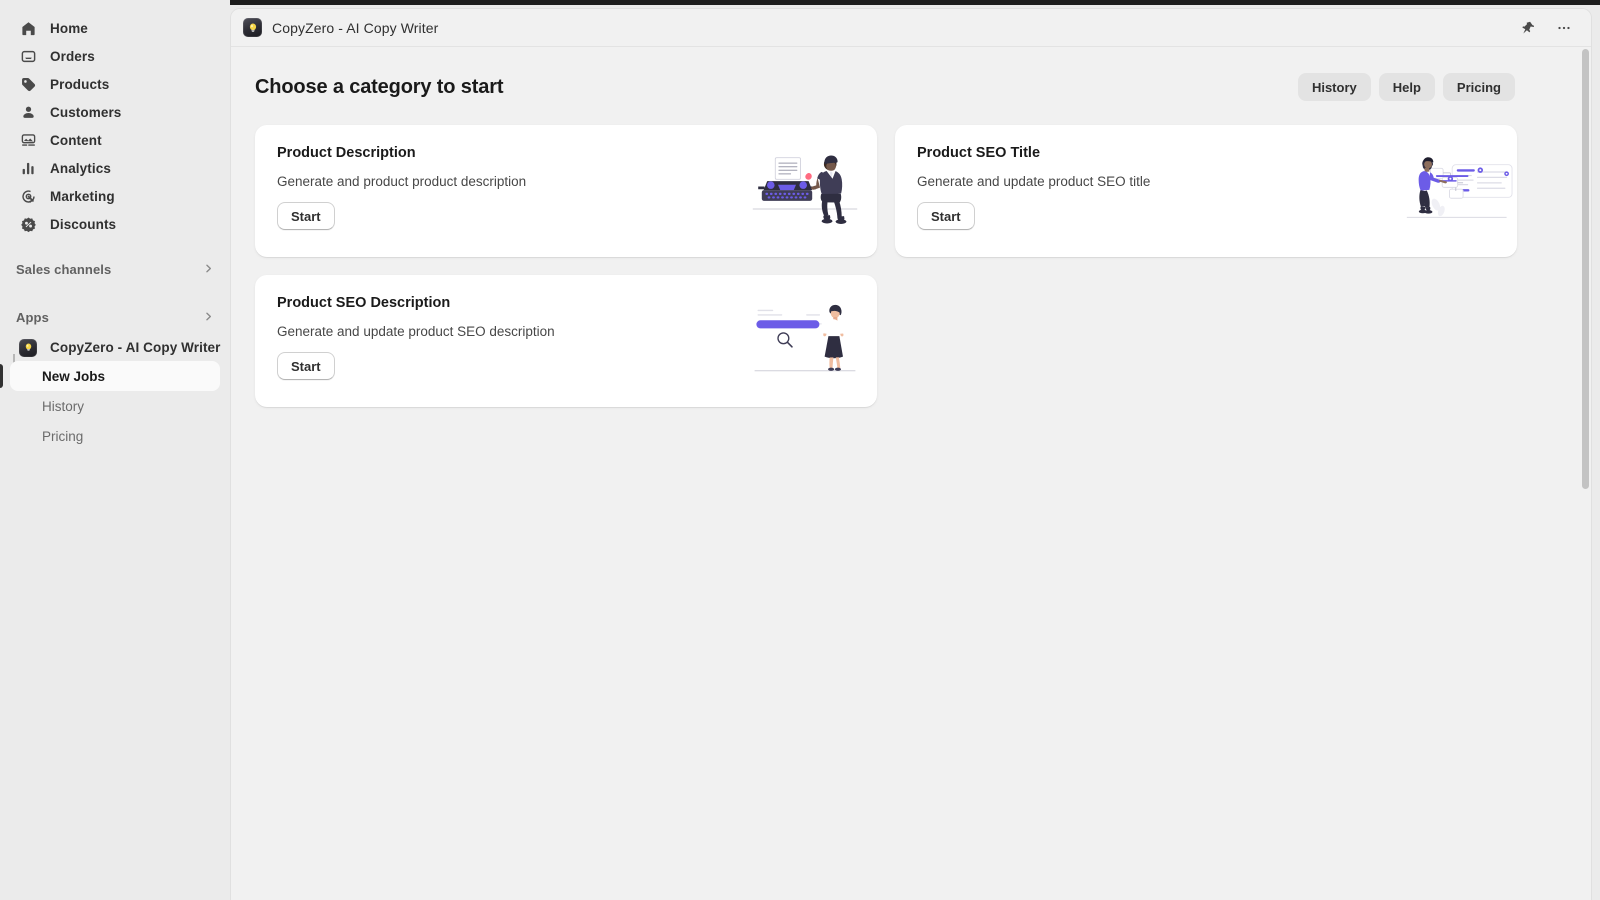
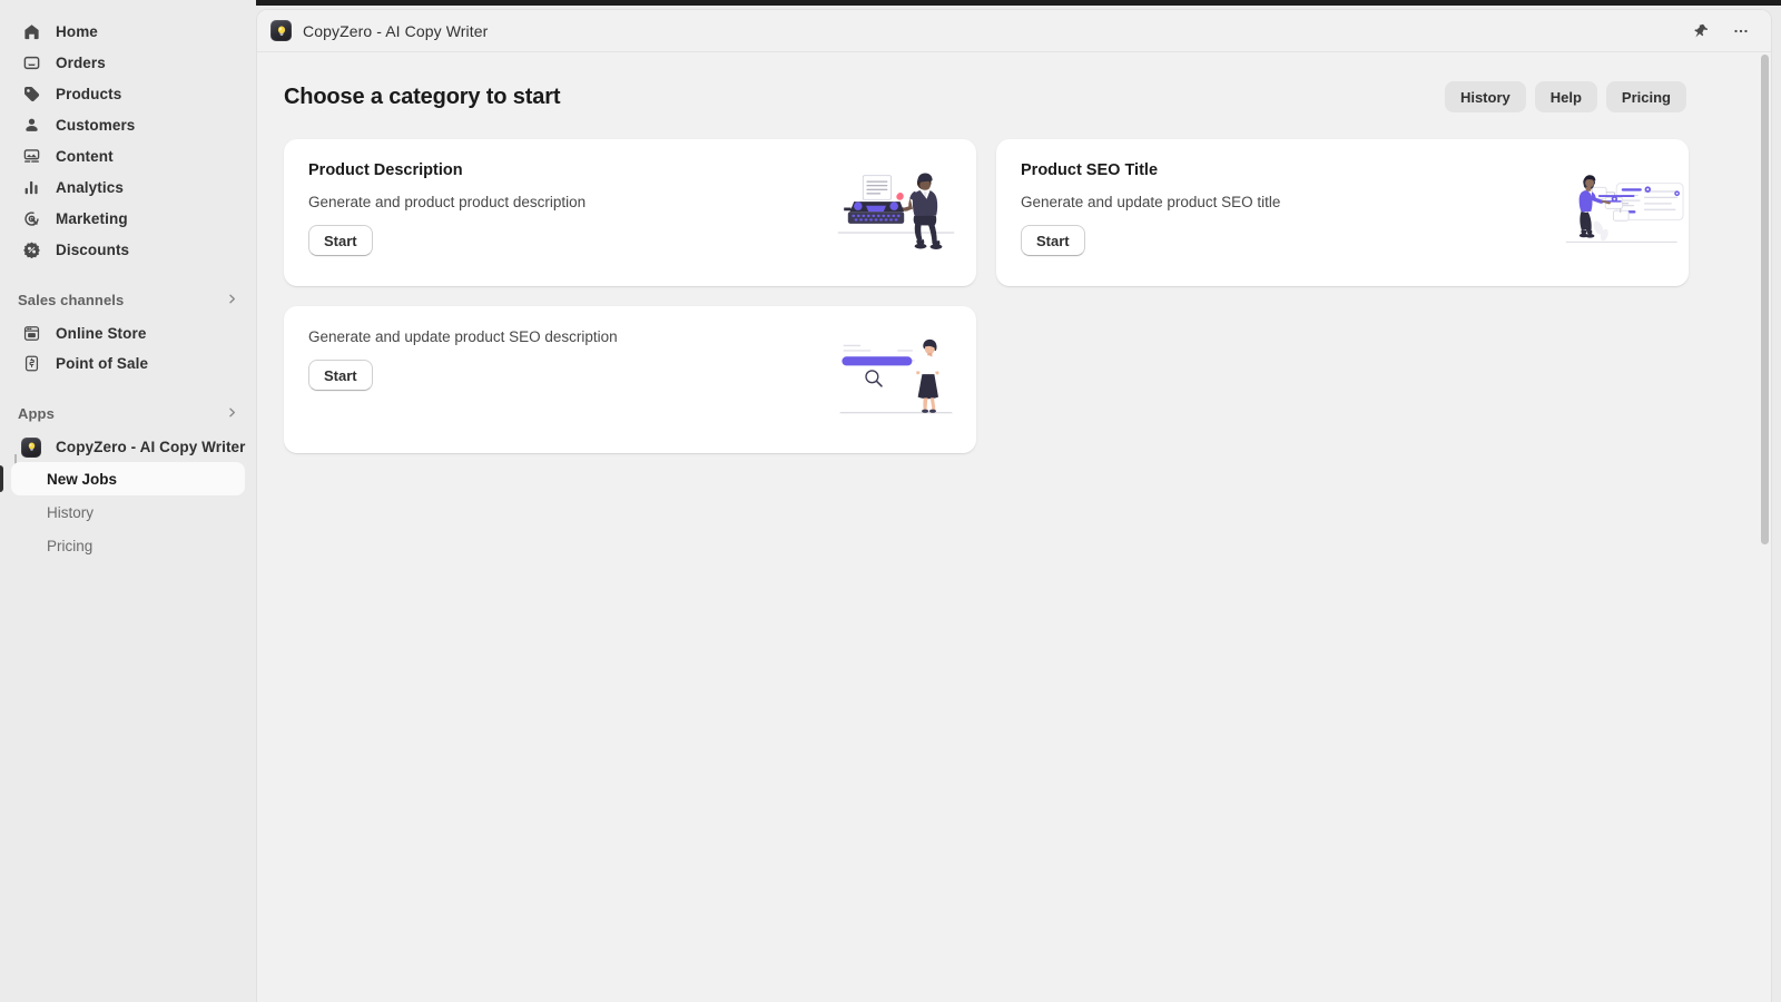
  Home
  Orders
  Products
  Customers
  Content
  Analytics
  Marketing
  Discounts
  Sales channels
+ Online Store
+ Point of Sale
  Apps
  CopyZero - AI Copy Writer
  New Jobs
  History
  Pricing
  CopyZero - AI Copy Writer
  Choose a category to start
  History
  Help
  Pricing
  Product Description
  Generate and product product description
  Start
  Product SEO Title
  Generate and update product SEO title
  Start
- Product SEO Description
  Generate and update product SEO description
  Start
